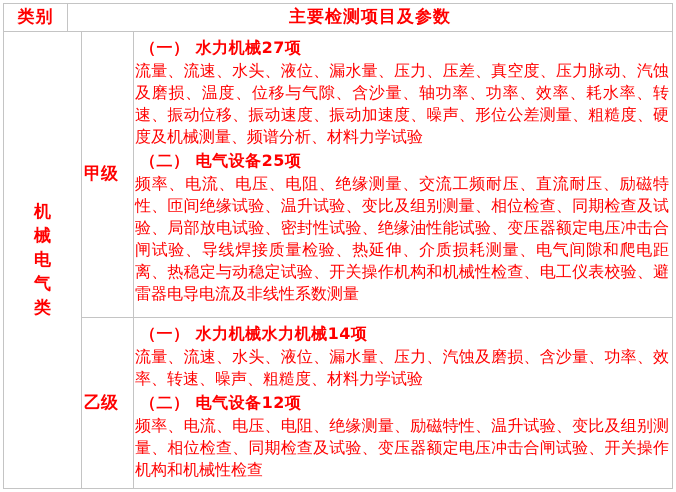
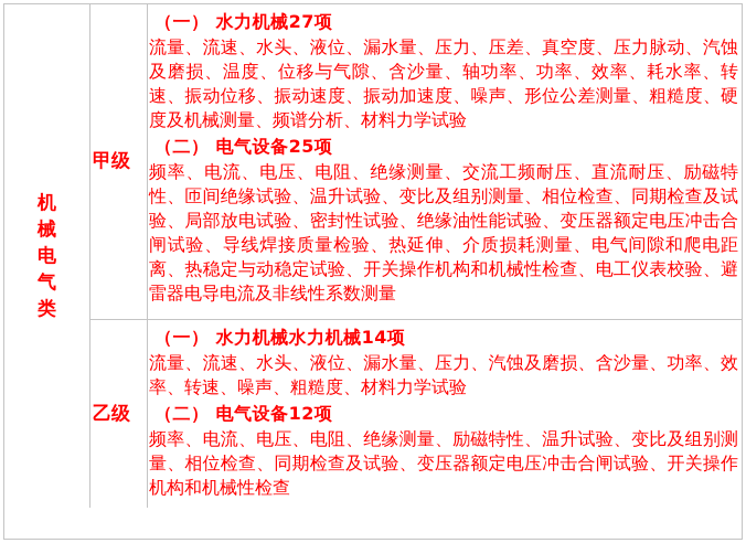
- 类别
- 主要检测项目及参数
  机械电气类
  甲级
  （一） 水力机械27项
  流量、流速、水头、液位、漏水量、压力、压差、真空度、压力脉动、汽蚀及磨损、温度、位移与气隙、含沙量、轴功率、功率、效率、耗水率、转速、振动位移、振动速度、振动加速度、噪声、形位公差测量、粗糙度、硬度及机械测量、频谱分析、材料力学试验
  （二） 电气设备25项
  频率、电流、电压、电阻、绝缘测量、交流工频耐压、直流耐压、励磁特性、匝间绝缘试验、温升试验、变比及组别测量、相位检查、同期检查及试验、局部放电试验、密封性试验、绝缘油性能试验、变压器额定电压冲击合闸试验、导线焊接质量检验、热延伸、介质损耗测量、电气间隙和爬电距离、热稳定与动稳定试验、开关操作机构和机械性检查、电工仪表校验、避雷器电导电流及非线性系数测量
  乙级
  （一） 水力机械水力机械14项
  流量、流速、水头、液位、漏水量、压力、汽蚀及磨损、含沙量、功率、效率、转速、噪声、粗糙度、材料力学试验
  （二） 电气设备12项
  频率、电流、电压、电阻、绝缘测量、励磁特性、温升试验、变比及组别测量、相位检查、同期检查及试验、变压器额定电压冲击合闸试验、开关操作机构和机械性检查
